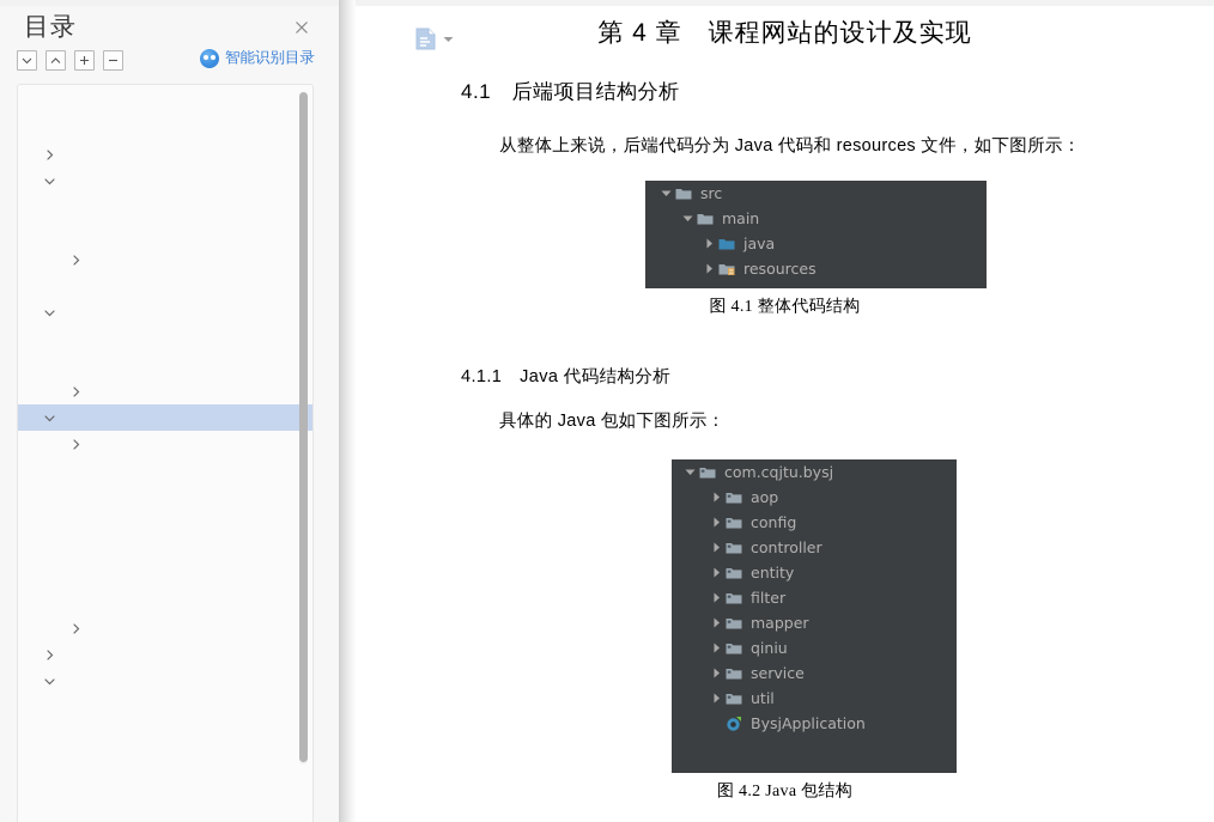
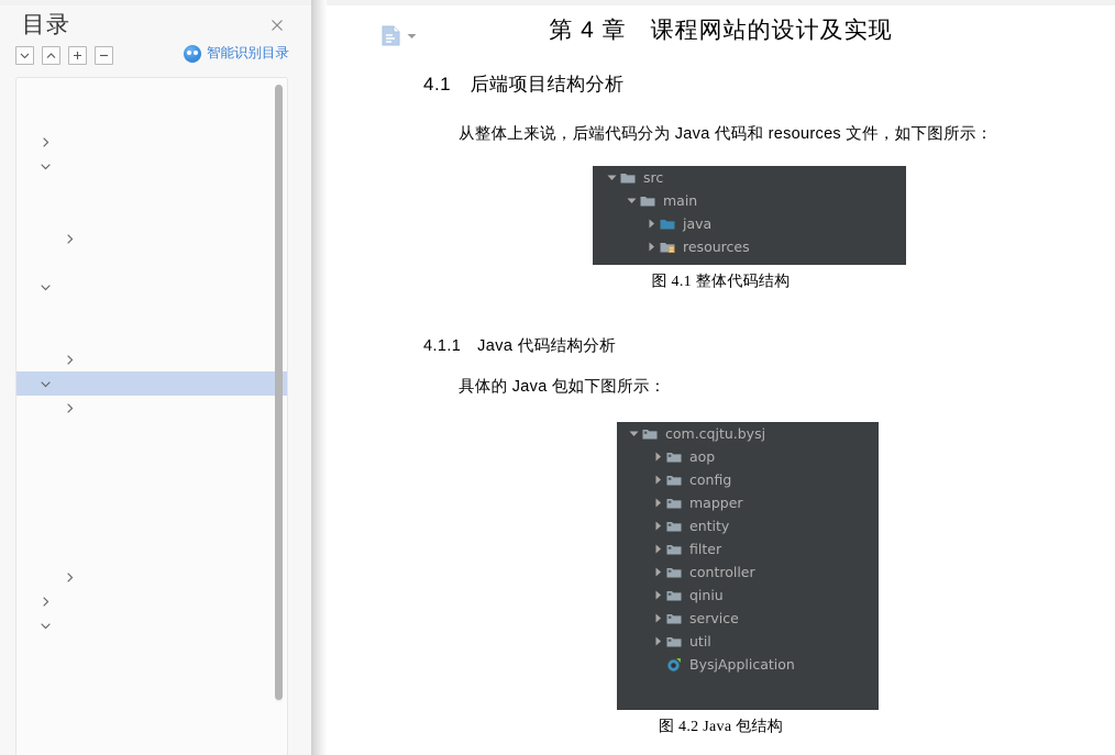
  目录
  智能识别目录
  第 4 章 课程网站的设计及实现
  4.1 后端项目结构分析
  从整体上来说，后端代码分为 Java 代码和 resources 文件，如下图所示：
  src
  main
  java
  resources
  图 4.1 整体代码结构
  4.1.1 Java 代码结构分析
  具体的 Java 包如下图所示：
  com.cqjtu.bysj
  aop
  config
- controller
+ mapper
  entity
  filter
- mapper
+ controller
  qiniu
  service
  util
  BysjApplication
  图 4.2 Java 包结构
